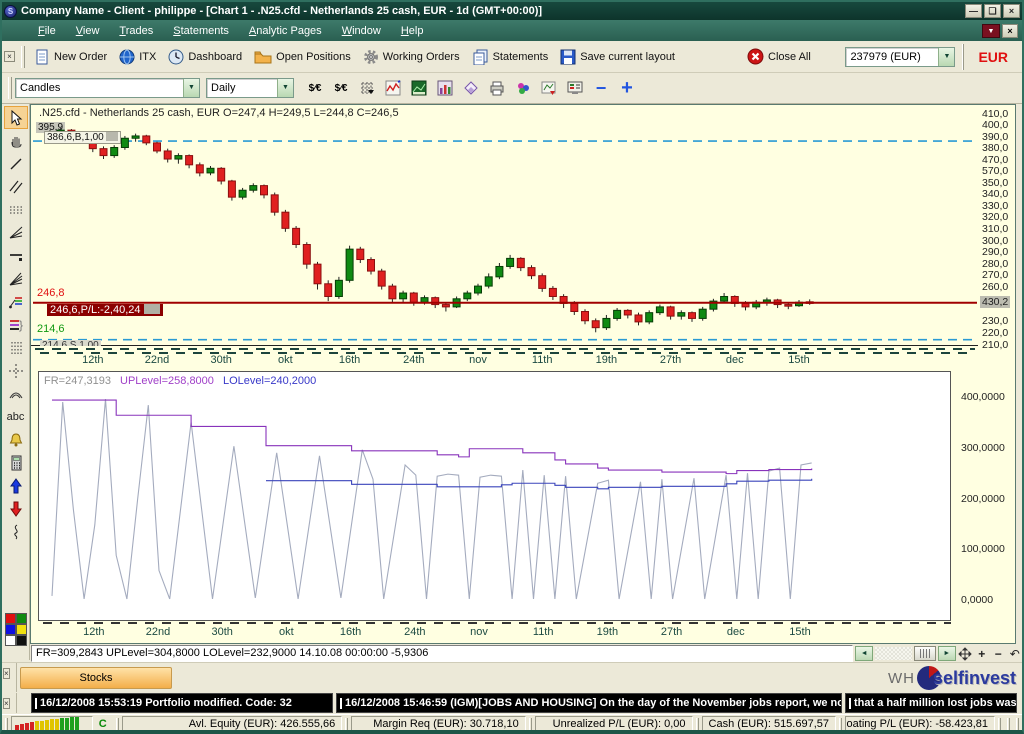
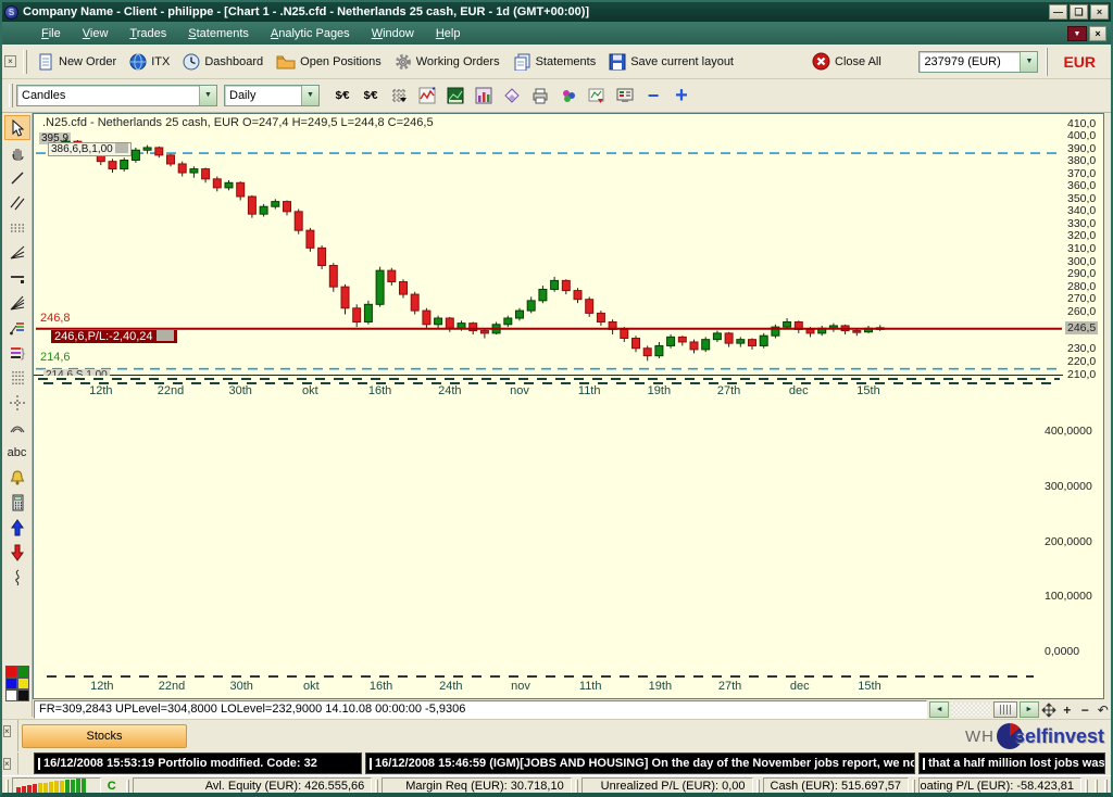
  S
  Company Name - Client - philippe - [Chart 1 - .N25.cfd - Netherlands 25 cash, EUR - 1d (GMT+00:00)]
  —
  ❏
  ×
  File
  View
  Trades
  Statements
  Analytic Pages
  Window
  Help
  ×
  ×
  New Order
  ITX
  Dashboard
  Open Positions
  Working Orders
  Statements
  Save current layout
  Close All
  237979 (EUR)
  EUR
  Candles
  Daily
  $⁄€
  $⁄€
  −
  +
  }
  abc
  395,9
  .N25.cfd - Netherlands 25 cash, EUR O=247,4 H=249,5 L=244,8 C=246,5
  386,6,B,1,00
  246,8
  246,6,P/L:-2,40,24
  214,6
  214,6,S,1,00
  12th
  22nd
  30th
  okt
  16th
  24th
  nov
  11th
  19th
  27th
  dec
  15th
  410,0
  400,0
  390,0
  380,0
- 470,0
+ 370,0
- 570,0
+ 360,0
  350,0
  340,0
  330,0
  320,0
  310,0
  300,0
  290,0
  280,0
  270,0
  260,0
- 430,2
+ 246,5
  230,0
  220,0
  210,0
- FR=247,3193 UPLevel=258,8000 LOLevel=240,2000
  400,0000
  300,0000
  200,0000
  100,0000
  0,0000
  12th
  22nd
  30th
  okt
  16th
  24th
  nov
  11th
  19th
  27th
  dec
  15th
  FR=309,2843 UPLevel=304,8000 LOLevel=232,9000 14.10.08 00:00:00 -5,9306
  +
  −
  ↶
  ×
  Stocks
  WH
  selfinvest
  ×
  16/12/2008 15:53:19 Portfolio modified. Code: 32
  16/12/2008 15:46:59 (IGM)[JOBS AND HOUSING] On the day of the November jobs report, we no
  that a half million lost jobs was
  C
  Avl. Equity (EUR): 426.555,66
  Margin Req (EUR): 30.718,10
  Unrealized P/L (EUR): 0,00
  Cash (EUR): 515.697,57
  oating P/L (EUR): -58.423,81
